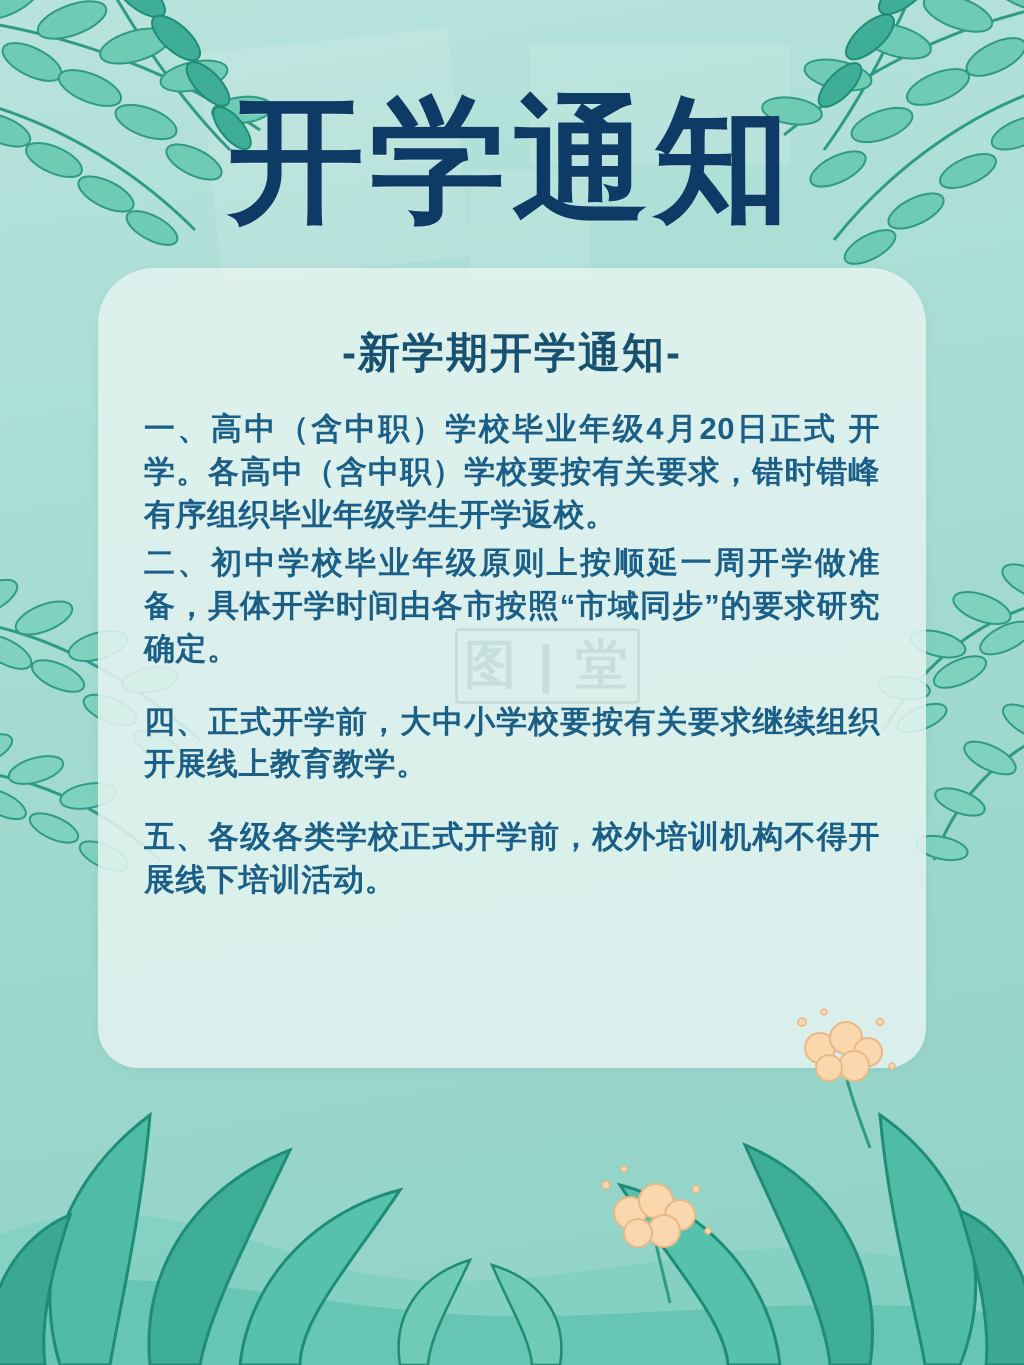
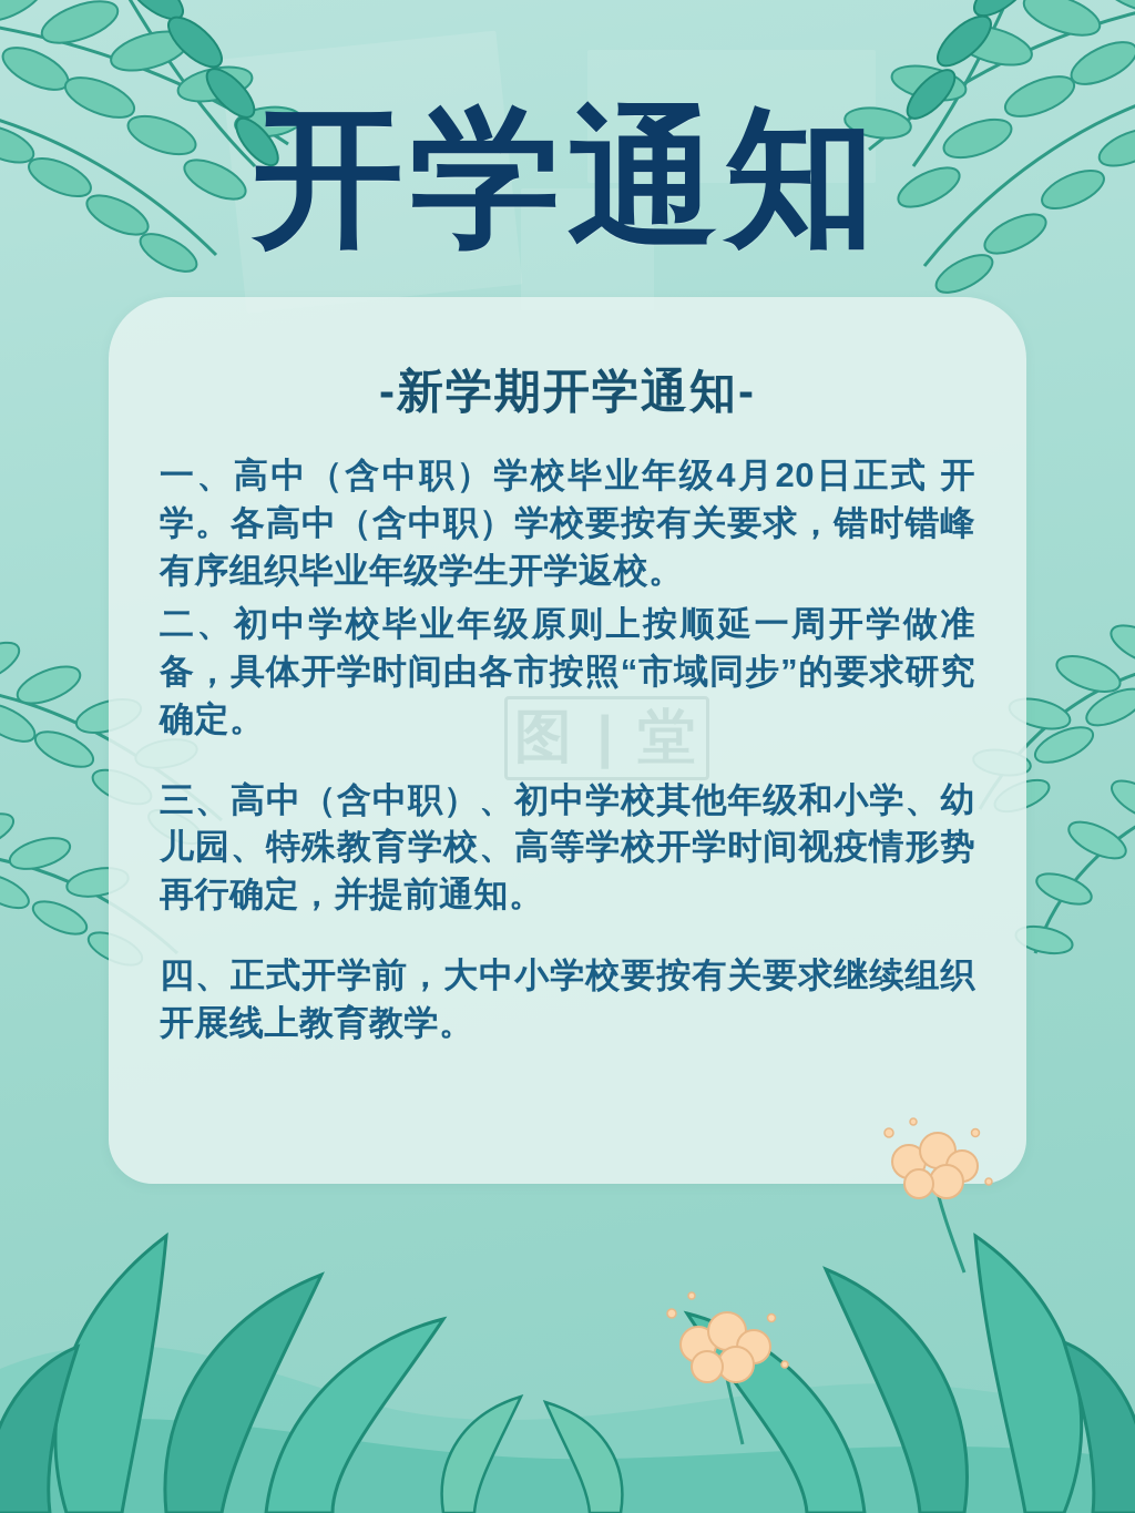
  开学通知
  -新学期开学通知-
  一、高中（含中职）学校毕业年级4月20日正式 开学。各高中（含中职）学校要按有关要求，错时错峰有序组织毕业年级学生开学返校。
  二、初中学校毕业年级原则上按顺延一周开学做准备，具体开学时间由各市按照“市域同步”的要求研究确定。
+ 三、高中（含中职）、初中学校其他年级和小学、幼儿园、特殊教育学校、高等学校开学时间视疫情形势再行确定，并提前通知。
  四、正式开学前，大中小学校要按有关要求继续组织开展线上教育教学。
- 五、各级各类学校正式开学前，校外培训机构不得开展线下培训活动。
